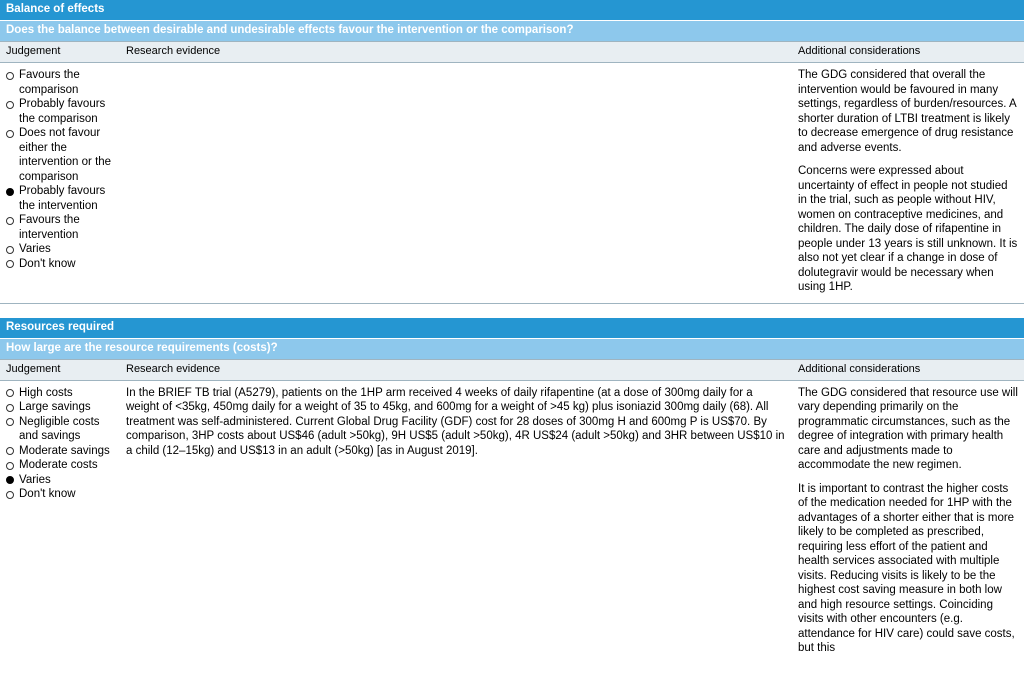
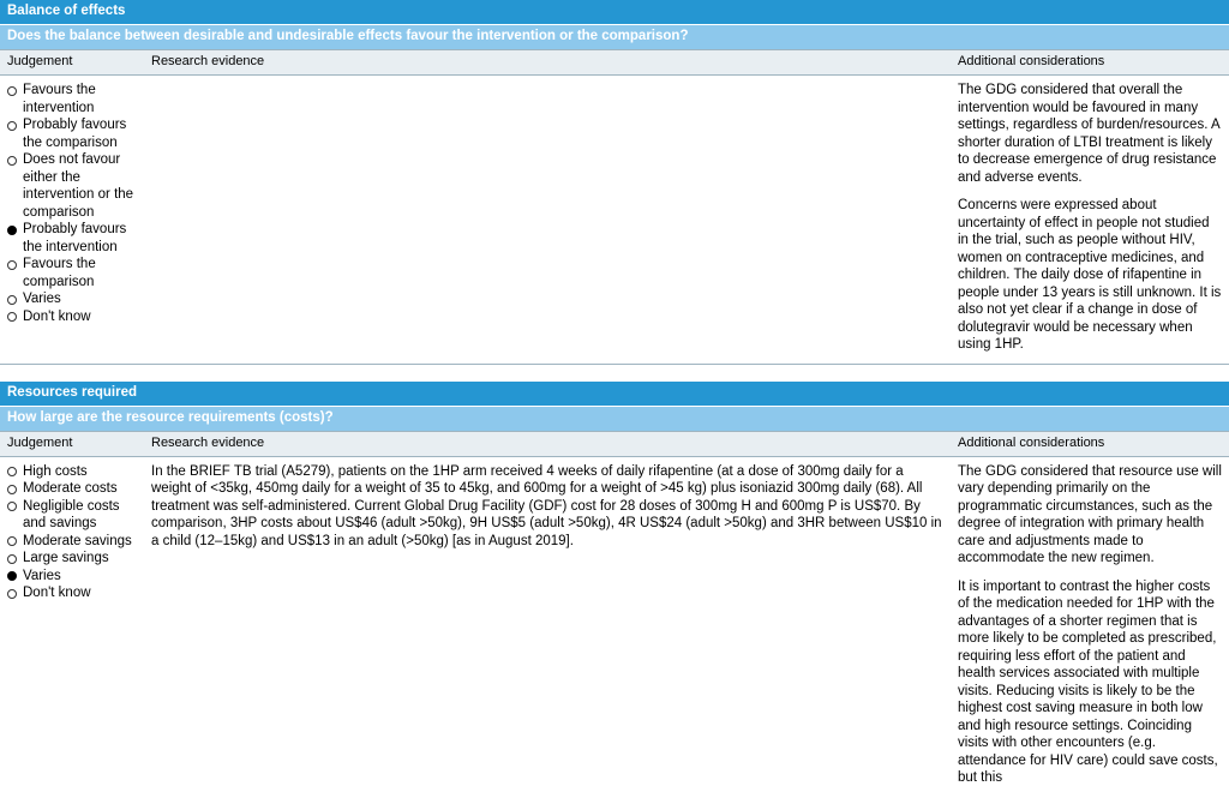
  Balance of effects
  Does the balance between desirable and undesirable effects favour the intervention or the comparison?
  Judgement
  Research evidence
  Additional considerations
- Favours the comparison
+ Favours the intervention
  Probably favours the comparison
  Does not favour either the intervention or the comparison
  Probably favours the intervention
- Favours the intervention
+ Favours the comparison
  Varies
  Don't know
  The GDG considered that overall the intervention would be favoured in many settings, regardless of burden/resources. A shorter duration of LTBI treatment is likely to decrease emergence of drug resistance and adverse events.
  Concerns were expressed about uncertainty of effect in people not studied in the trial, such as people without HIV, women on contraceptive medicines, and children. The daily dose of rifapentine in people under 13 years is still unknown. It is also not yet clear if a change in dose of dolutegravir would be necessary when using 1HP.
  Resources required
  How large are the resource requirements (costs)?
  Judgement
  Research evidence
  Additional considerations
  High costs
- Large savings
+ Moderate costs
  Negligible costs and savings
  Moderate savings
- Moderate costs
+ Large savings
  Varies
  Don't know
  In the BRIEF TB trial (A5279), patients on the 1HP arm received 4 weeks of daily rifapentine (at a dose of 300mg daily for a weight of <35kg, 450mg daily for a weight of 35 to 45kg, and 600mg for a weight of >45 kg) plus isoniazid 300mg daily (68). All treatment was self-administered. Current Global Drug Facility (GDF) cost for 28 doses of 300mg H and 600mg P is US$70. By comparison, 3HP costs about US$46 (adult >50kg), 9H US$5 (adult >50kg), 4R US$24 (adult >50kg) and 3HR between US$10 in a child (12–15kg) and US$13 in an adult (>50kg) [as in August 2019].
  The GDG considered that resource use will vary depending primarily on the programmatic circumstances, such as the degree of integration with primary health care and adjustments made to accommodate the new regimen.
- It is important to contrast the higher costs of the medication needed for 1HP with the advantages of a shorter either that is more likely to be completed as prescribed, requiring less effort of the patient and health services associated with multiple visits. Reducing visits is likely to be the highest cost saving measure in both low and high resource settings. Coinciding visits with other encounters (e.g. attendance for HIV care) could save costs, but this
+ It is important to contrast the higher costs of the medication needed for 1HP with the advantages of a shorter regimen that is more likely to be completed as prescribed, requiring less effort of the patient and health services associated with multiple visits. Reducing visits is likely to be the highest cost saving measure in both low and high resource settings. Coinciding visits with other encounters (e.g. attendance for HIV care) could save costs, but this
